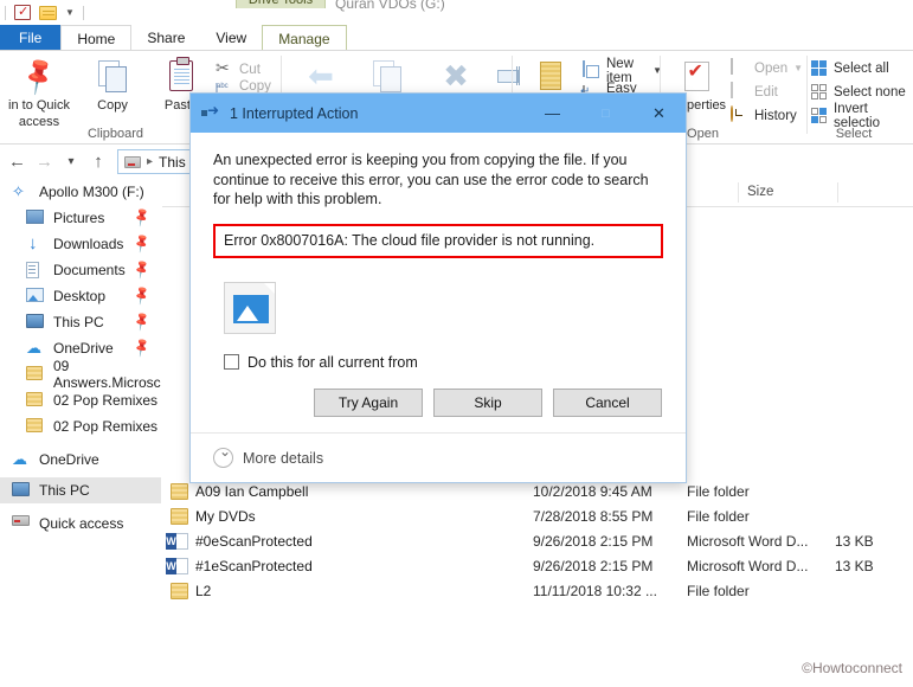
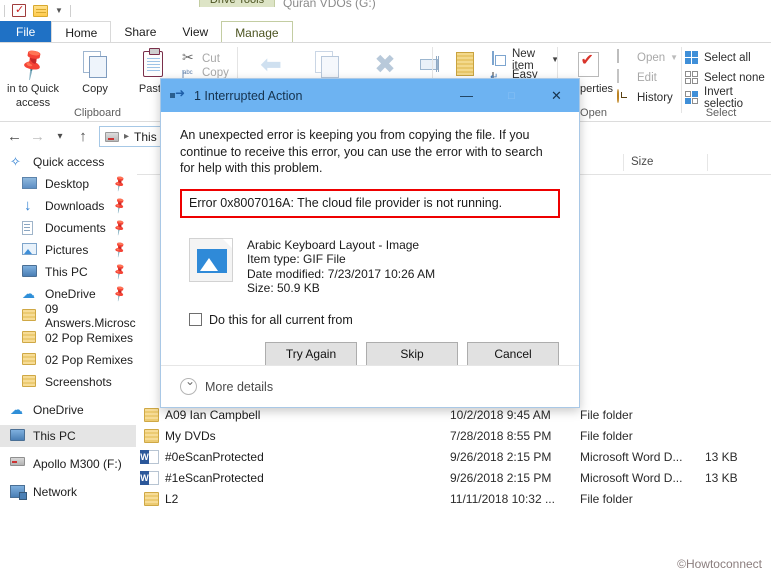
  ▼
  Drive Tools
  Quran VDOs (G:)
  File
  Home
  Share
  View
  Manage
  in to Quick
  access
  Copy
  Cut
  Clipboard
  ⬅
  ✖
  New item
  ▼
  perties
  Open
  ▼
  Edit
  History
  Open
  Select all
  Select none
  Invert selectio
  Select
  ←
  →
  ▾
  ↑
  ▸
  This
  Size
  ✧
- Apollo M300 (F:)
+ Quick access
- Pictures
+ Desktop
  Downloads
  Documents
- Desktop
+ Pictures
  This PC
  ☁
  OneDrive
  09 Answers.Microsc
  02 Pop Remixes
  02 Pop Remixes
+ Screenshots
  ☁
  OneDrive
  This PC
- Quick access
+ Apollo M300 (F:)
+ Network
  A09 Ian Campbell
  10/2/2018 9:45 AM
  File folder
  My DVDs
  7/28/2018 8:55 PM
  File folder
  #0eScanProtected
  9/26/2018 2:15 PM
  Microsoft Word D...
  13 KB
  #1eScanProtected
  9/26/2018 2:15 PM
  Microsoft Word D...
  13 KB
  L2
  11/11/2018 10:32 ...
  File folder
  1 Interrupted Action
  —
  ✕
- An unexpected error is keeping you from copying the file. If you continue to receive this error, you can use the error code to search for help with this problem.
+ An unexpected error is keeping you from copying the file. If you continue to receive this error, you can use the error with to search for help with this problem.
  Error 0x8007016A: The cloud file provider is not running.
+ Arabic Keyboard Layout - Image
+ Item type: GIF File
+ Date modified: 7/23/2017 10:26 AM
+ Size: 50.9 KB
  Do this for all current from
  Try Again
  Skip
  Cancel
  More details
  ©Howtoconnect
